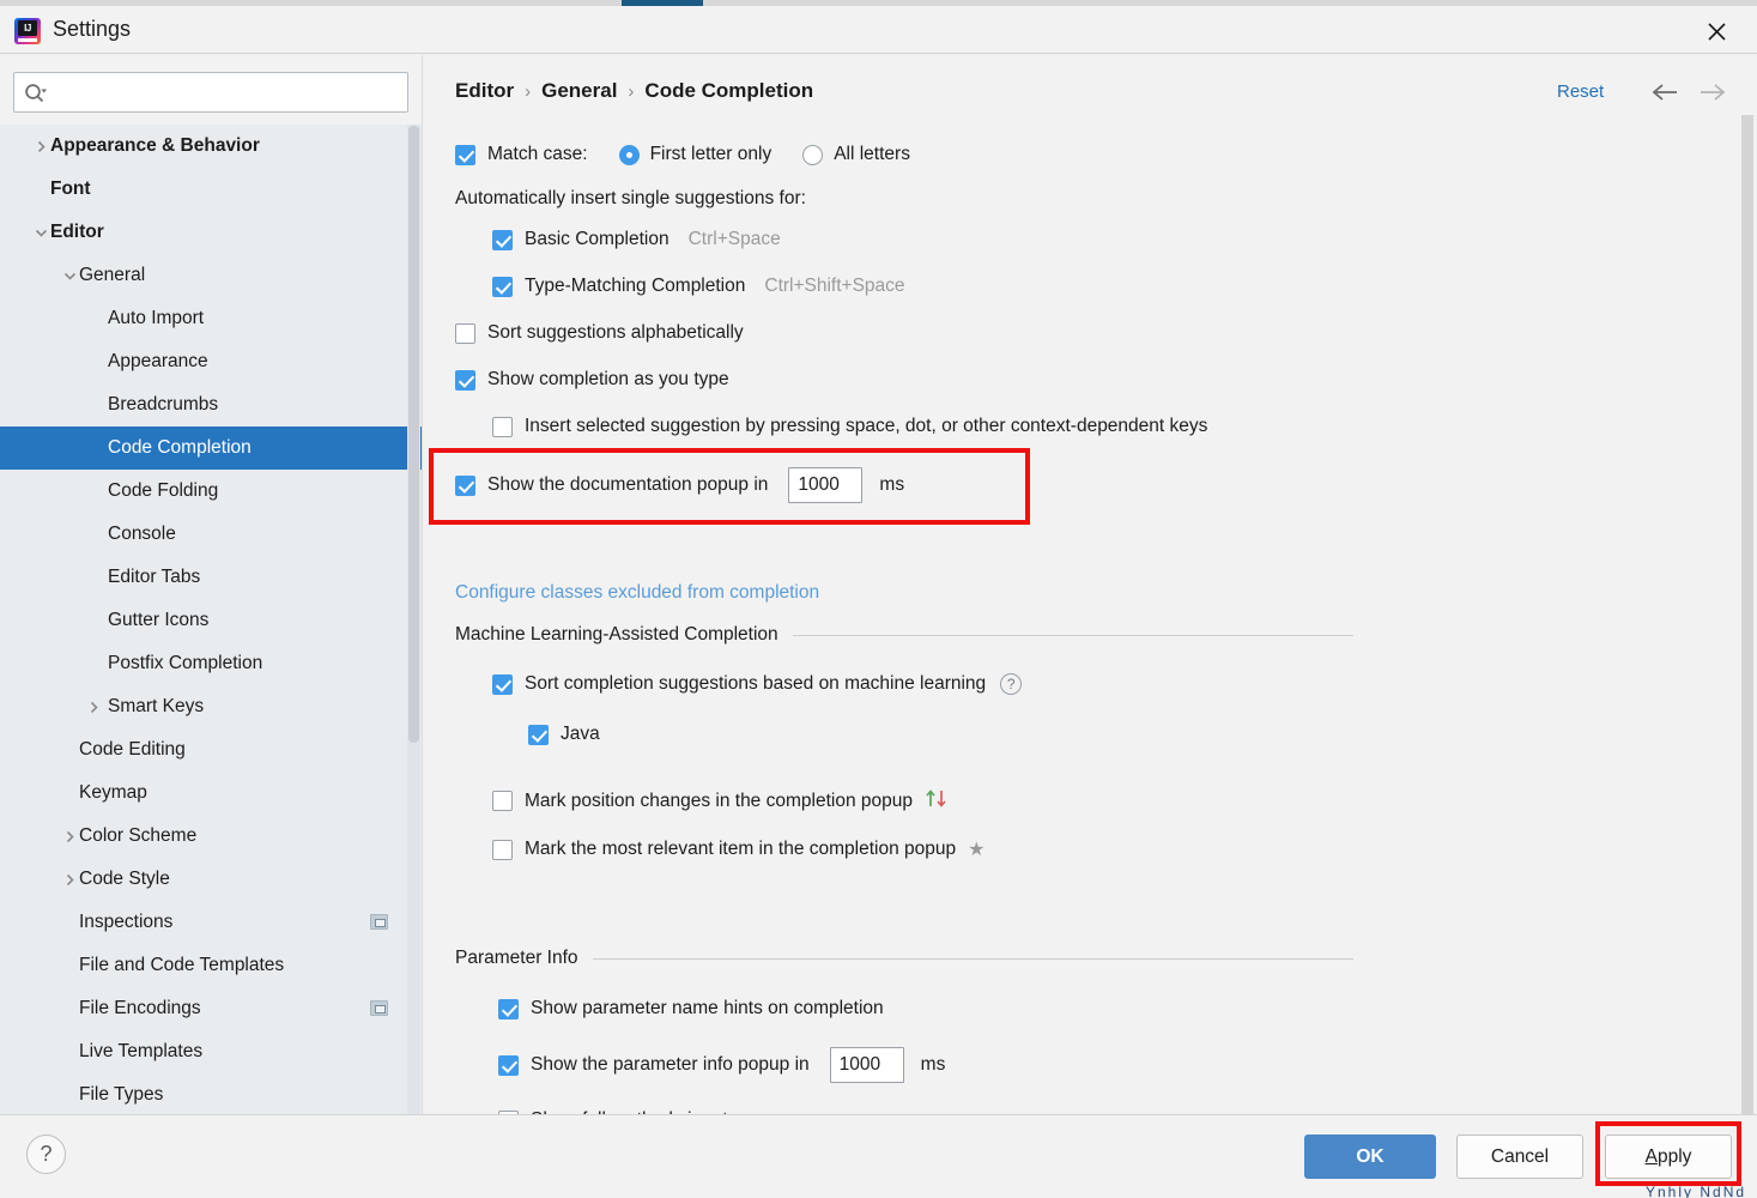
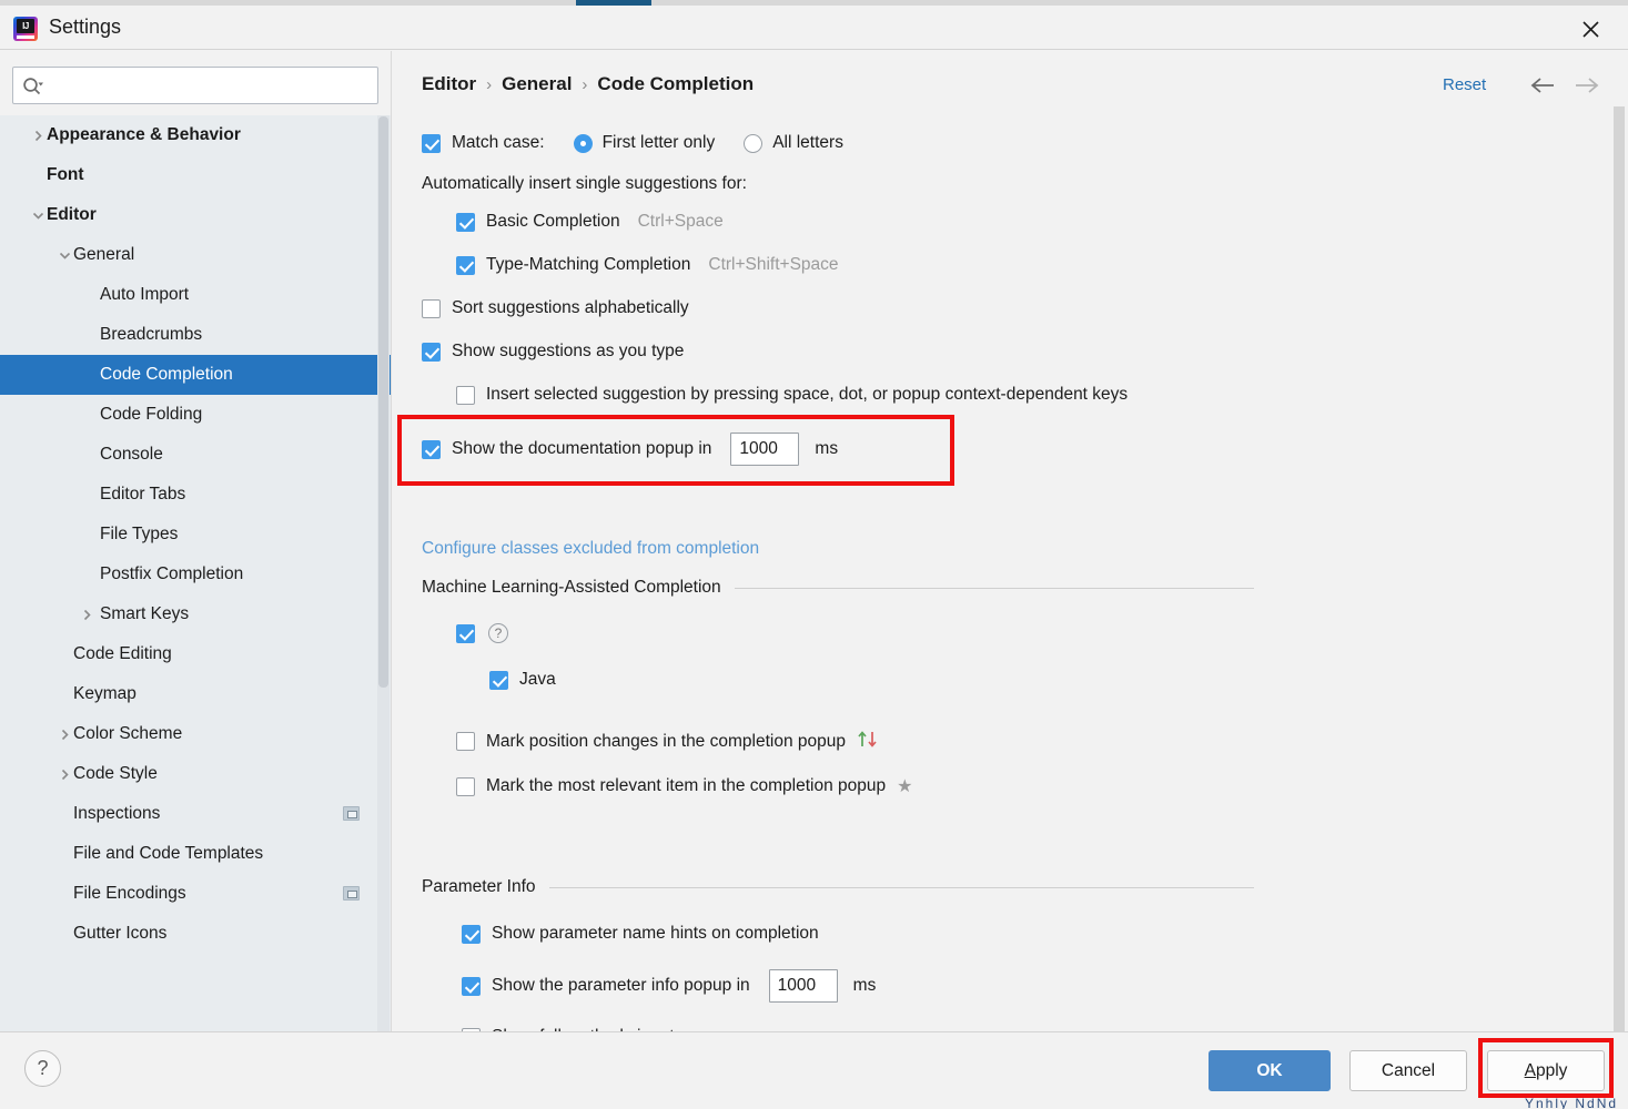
  IJ
  Settings
  Appearance & Behavior
  Font
  Editor
  General
  Auto Import
- Appearance
  Breadcrumbs
  Code Completion
  Code Folding
  Console
  Editor Tabs
- Gutter Icons
+ File Types
  Postfix Completion
  Smart Keys
  Code Editing
  Keymap
  Color Scheme
  Code Style
  Inspections
  File and Code Templates
  File Encodings
- Live Templates
- File Types
+ Gutter Icons
  Editor
  ›
  General
  ›
  Code Completion
  Reset
  Match case:
  First letter only
  All letters
  Automatically insert single suggestions for:
  Basic Completion
  Ctrl+Space
  Type-Matching Completion
  Ctrl+Shift+Space
  Sort suggestions alphabetically
- Show completion as you type
+ Show suggestions as you type
- Insert selected suggestion by pressing space, dot, or other context-dependent keys
+ Insert selected suggestion by pressing space, dot, or popup context-dependent keys
  Show the documentation popup in
  1000
  ms
  Configure classes excluded from completion
  Machine Learning-Assisted Completion
- Sort completion suggestions based on machine learning
  ?
  Java
  Mark position changes in the completion popup
  Mark the most relevant item in the completion popup
  ★
  Parameter Info
  Show parameter name hints on completion
  Show the parameter info popup in
  1000
  ms
  ?
  OK
  Cancel
  A
  pply
  Ynhly NdNd
